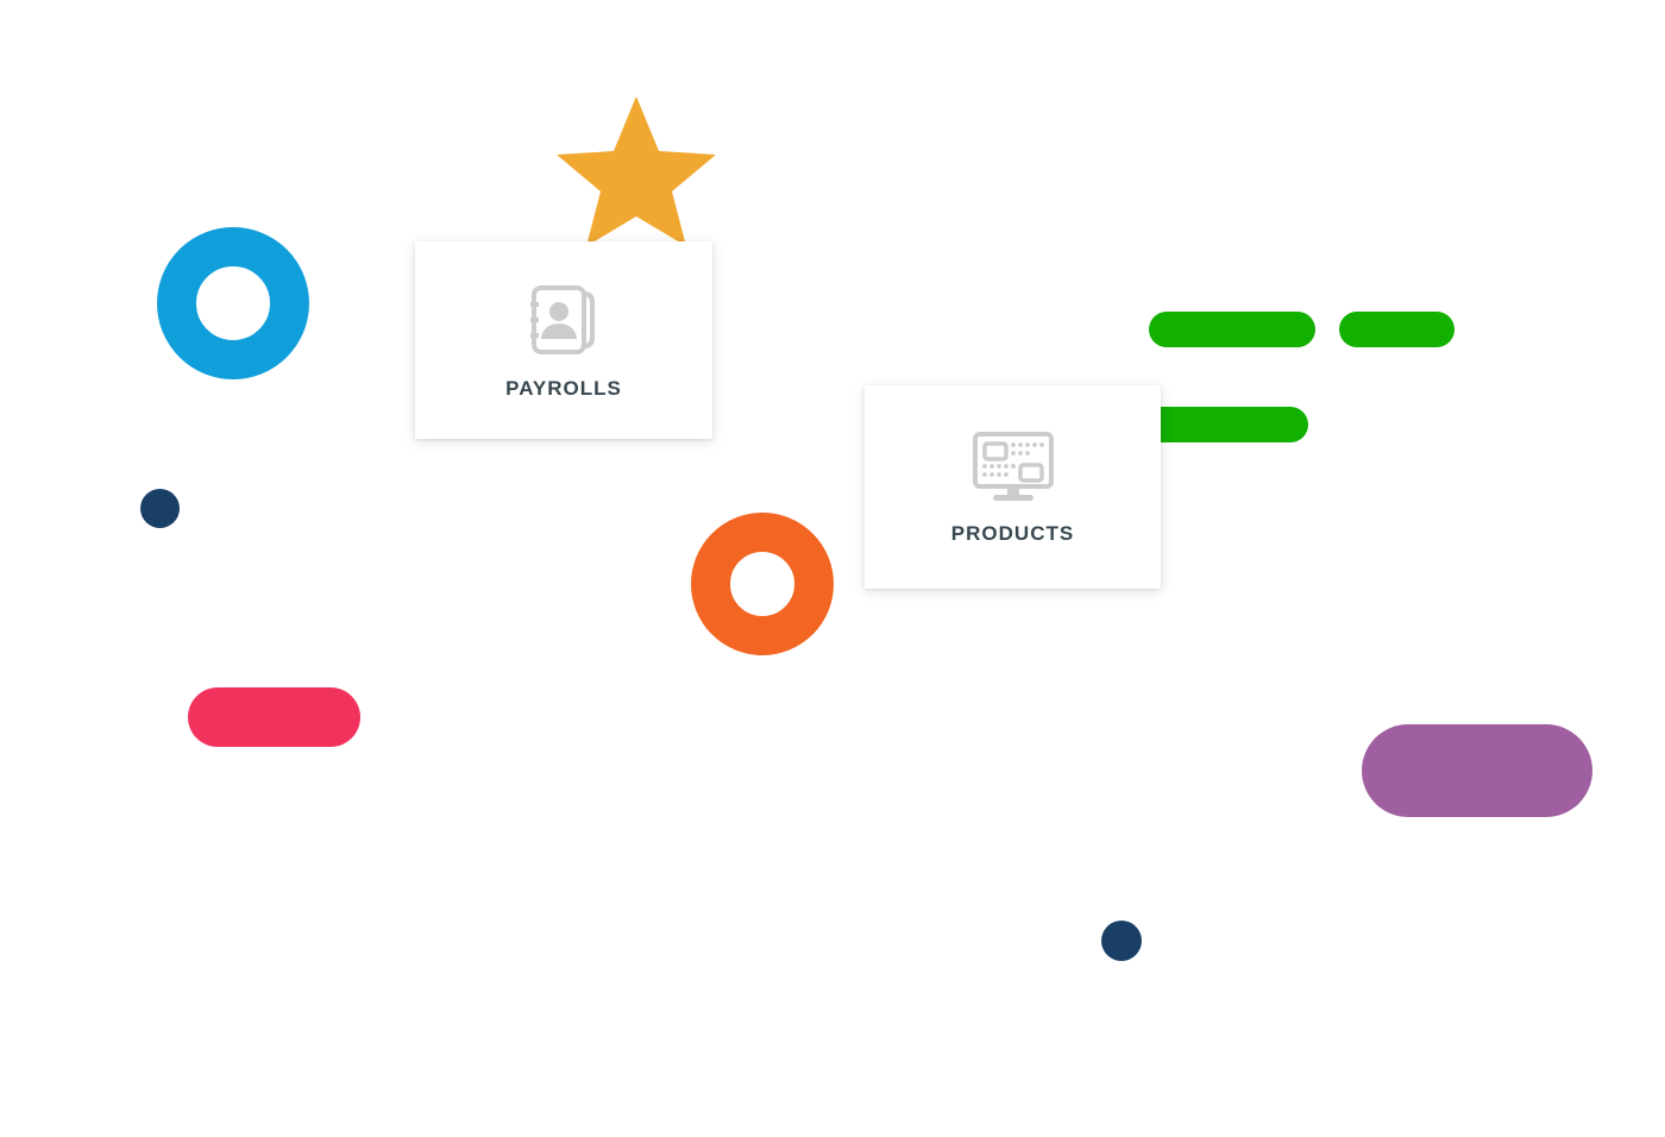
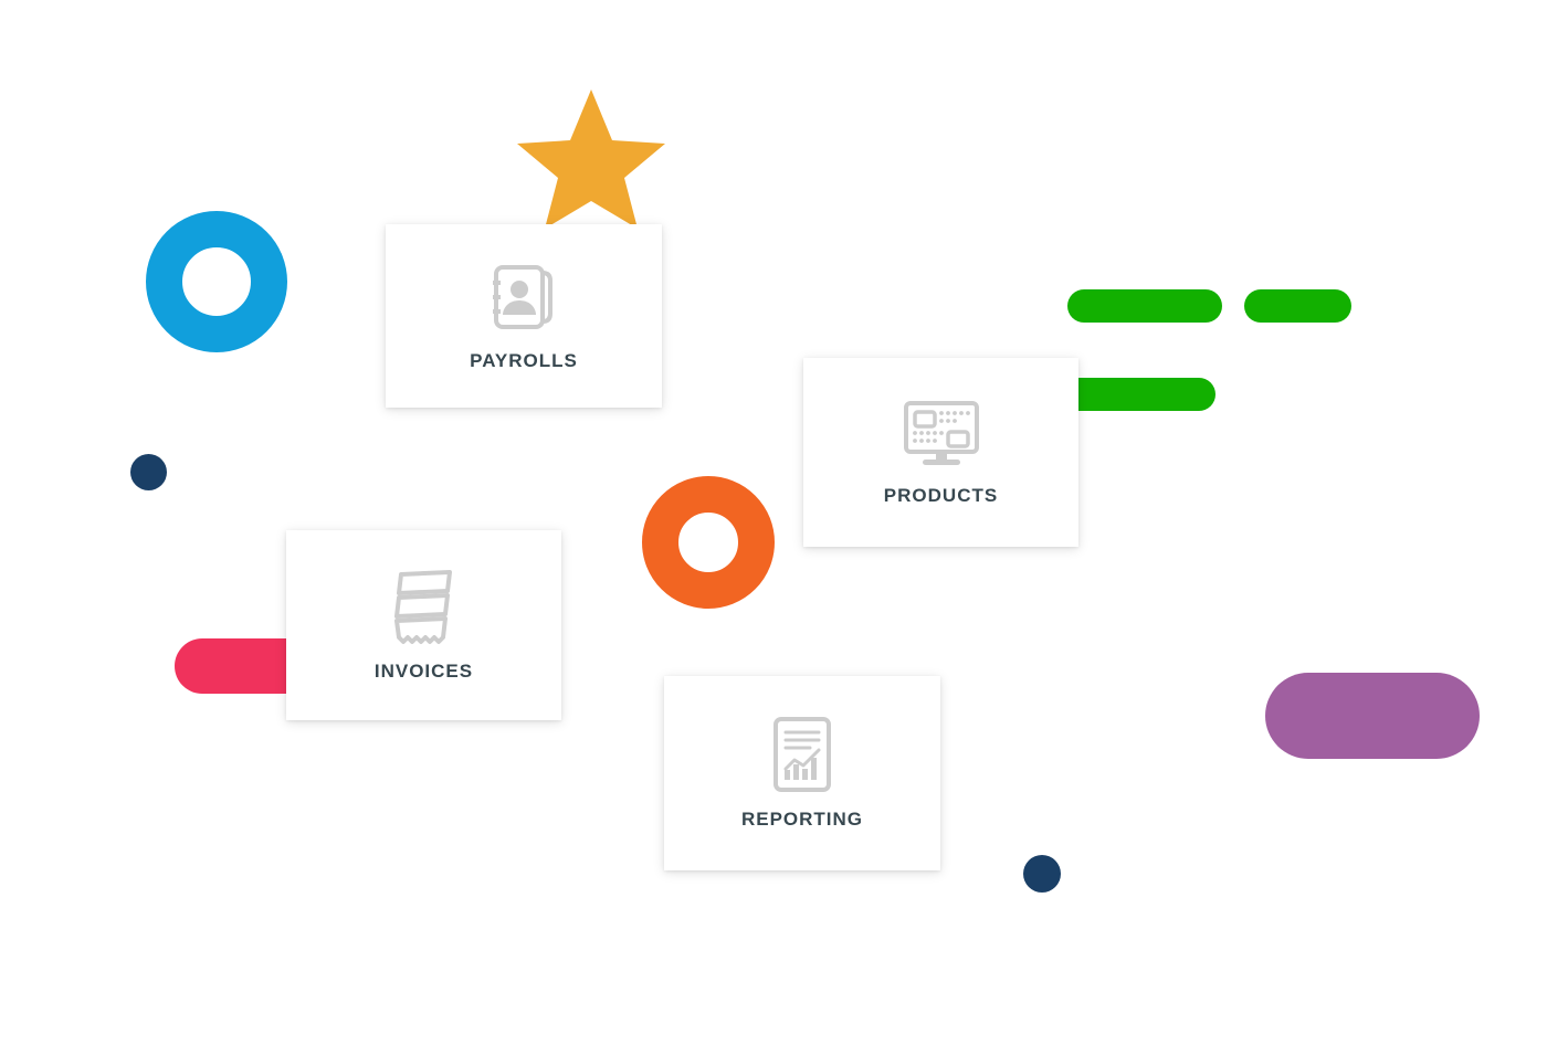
  PAYROLLS
  PRODUCTS
+ INVOICES
+ REPORTING
